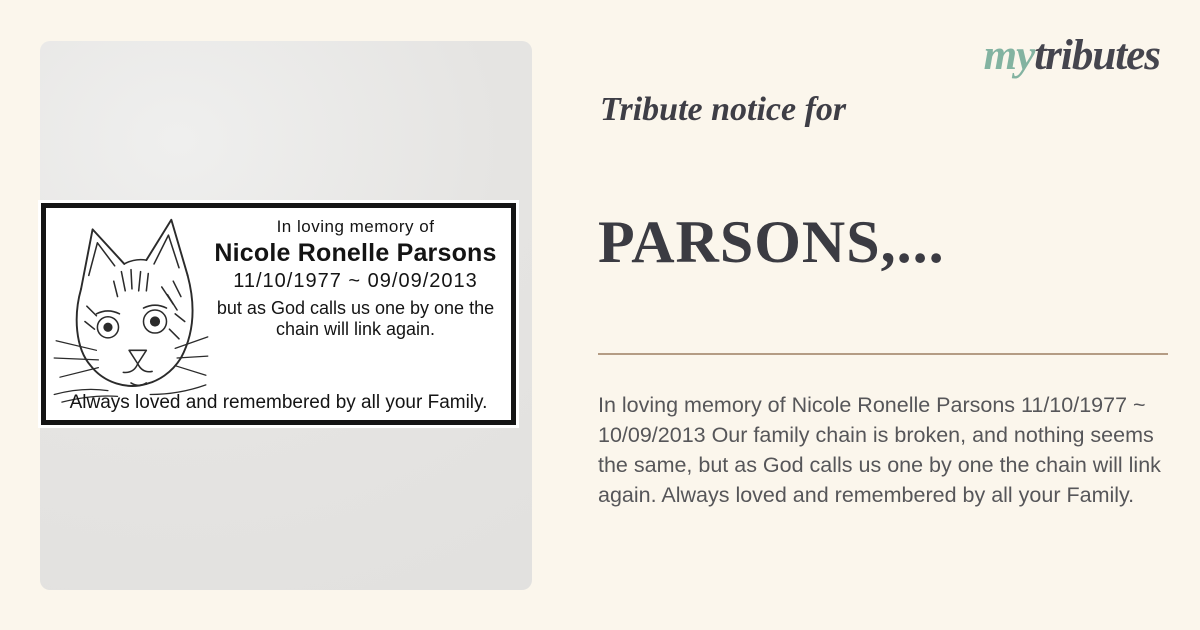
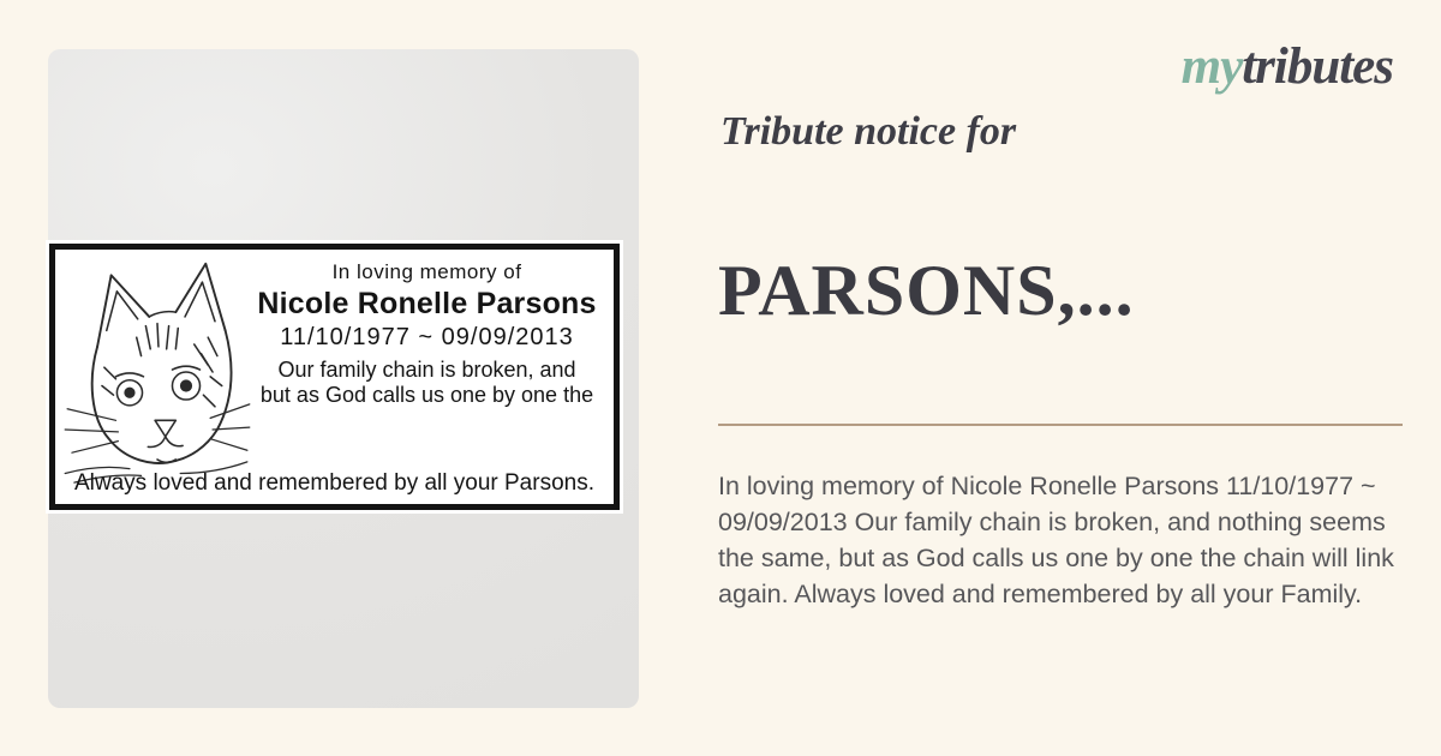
  In loving memory of
  Nicole Ronelle Parsons
  11/10/1977 ~ 09/09/2013
+ Our family chain is broken, and
  but as God calls us one by one the
- chain will link again.
- Always loved and remembered by all your Family.
+ Always loved and remembered by all your Parsons.
  mytributes
  Tribute notice for
  PARSONS,...
- In loving memory of Nicole Ronelle Parsons 11/10/1977 ~ 10/09/2013 Our family chain is broken, and nothing seems the same, but as God calls us one by one the chain will link again. Always loved and remembered by all your Family.
+ In loving memory of Nicole Ronelle Parsons 11/10/1977 ~ 09/09/2013 Our family chain is broken, and nothing seems the same, but as God calls us one by one the chain will link again. Always loved and remembered by all your Family.
